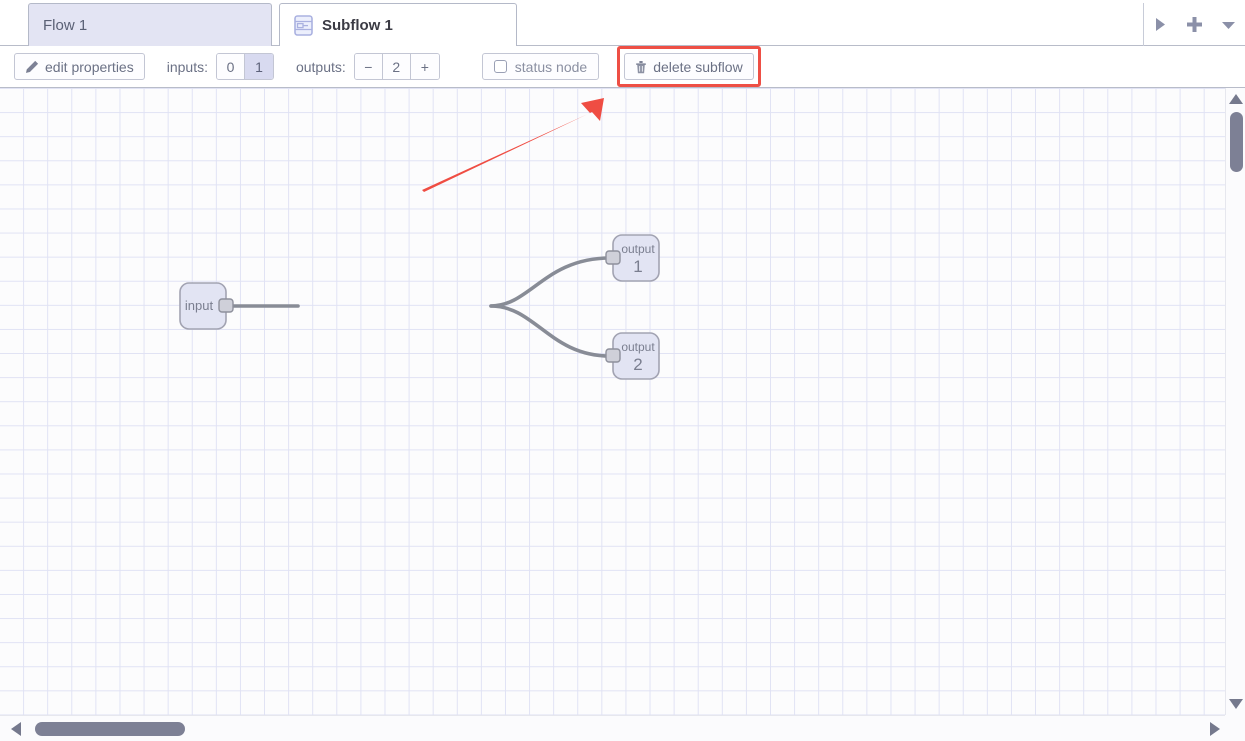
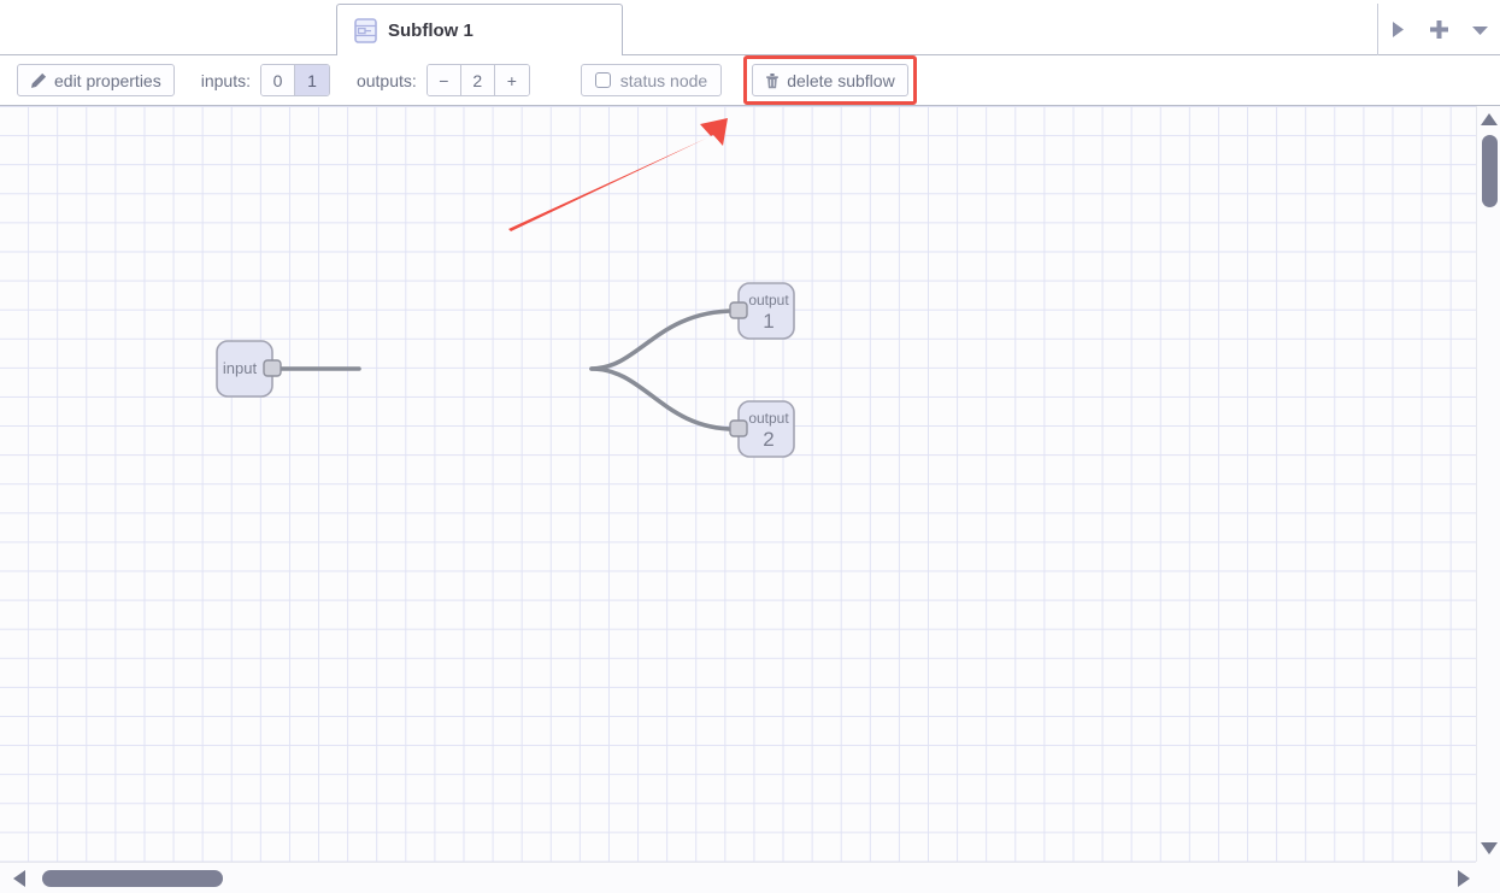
- Flow 1
  Subflow 1
  edit properties
  inputs:
  0
  1
  outputs:
  −
  2
  +
  status node
  delete subflow
  input
  output
  1
  output
  2
